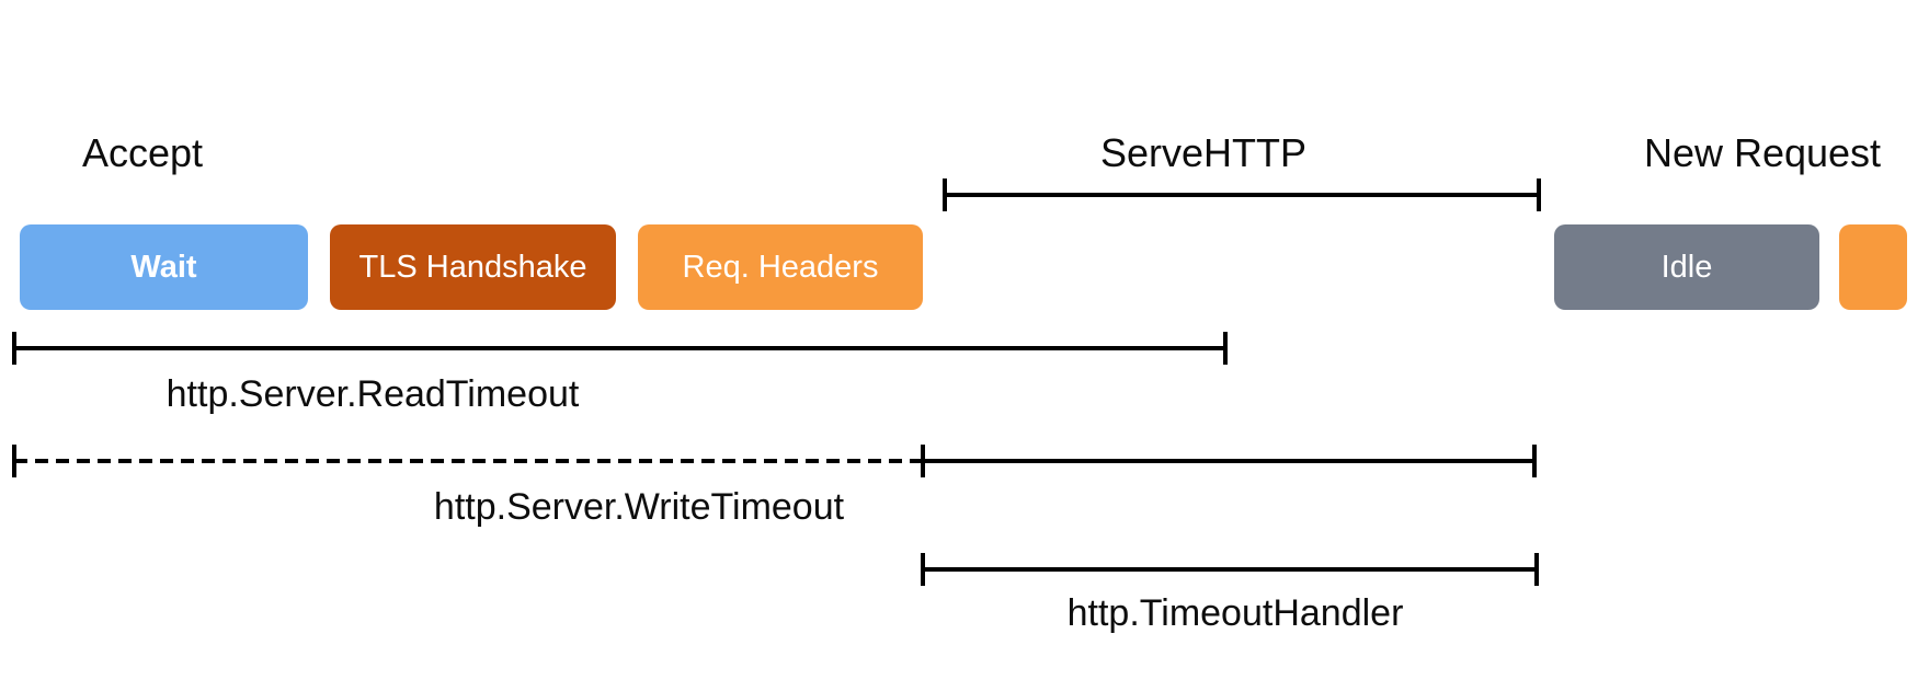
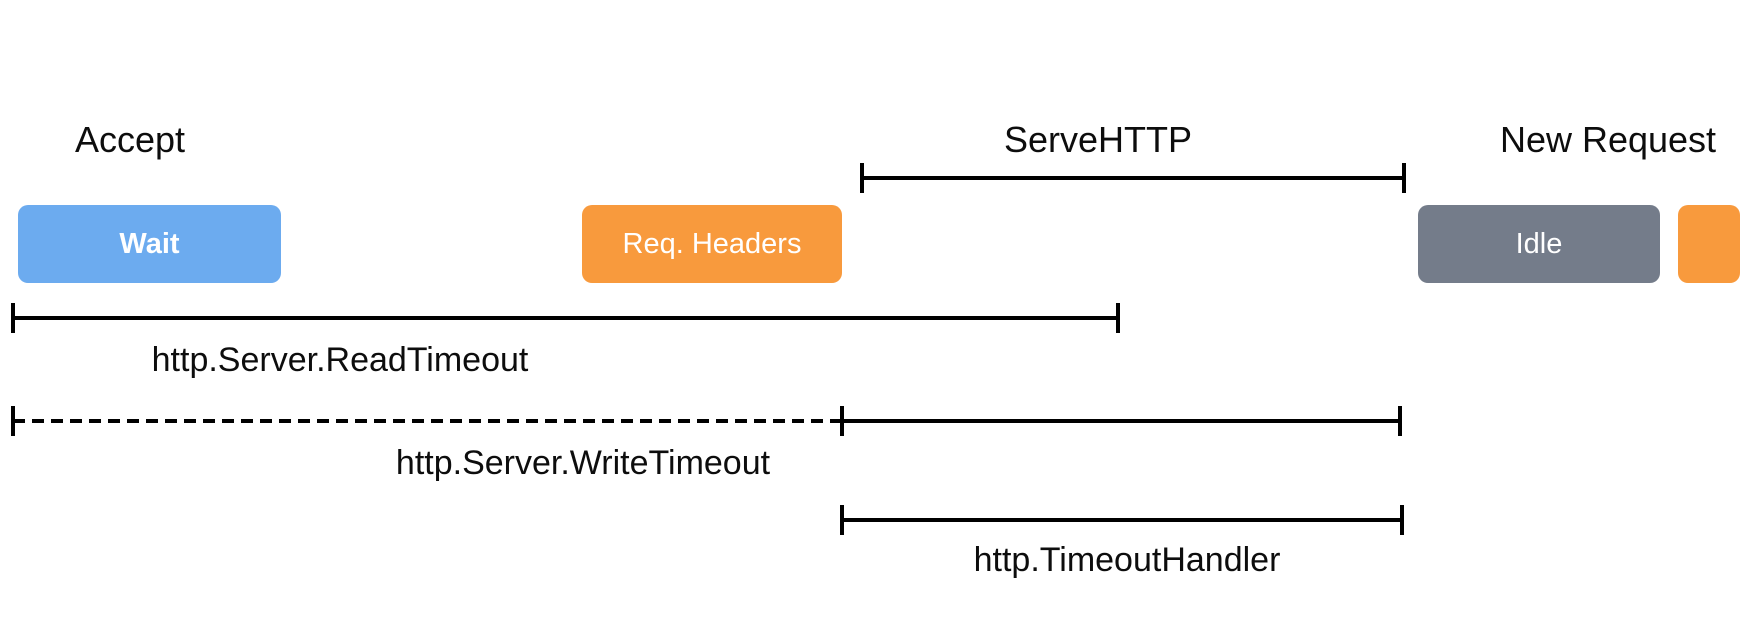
  Accept
  ServeHTTP
  New Request
  Wait
- TLS Handshake
  Req. Headers
  Idle
  http.Server.ReadTimeout
  http.Server.WriteTimeout
  http.TimeoutHandler
